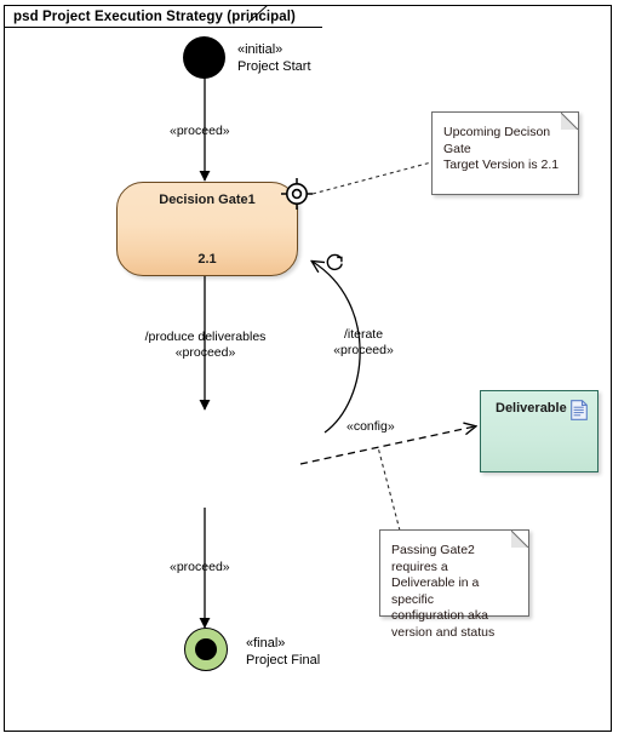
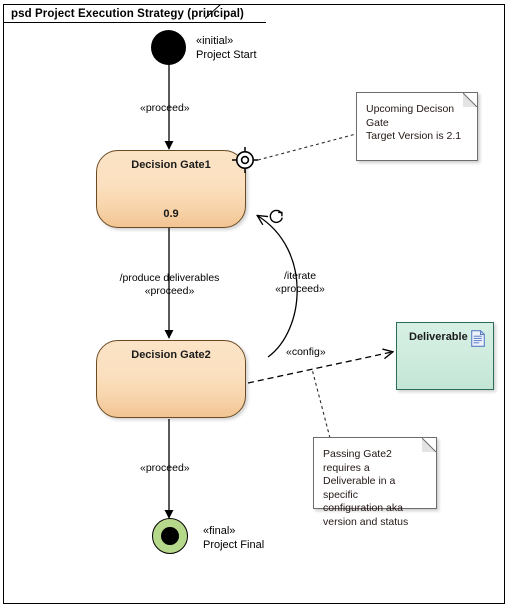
  psd Project Execution Strategy (prpal)
  «initial»
  Project Start
  Decision Gate1
- 2.1
+ 0.9
+ Decision Gate2
  Deliverable
  «final»
  Project Final
  «proceed»
  /produce deliverables
  «proceed»
  /iterate
  «proceed»
  «config»
  «proceed»
  Upcoming Decison Gate
  Target Version is 2.1
  Passing Gate2 requires a
  Deliverable in a specific
  configuration aka
  version and status
